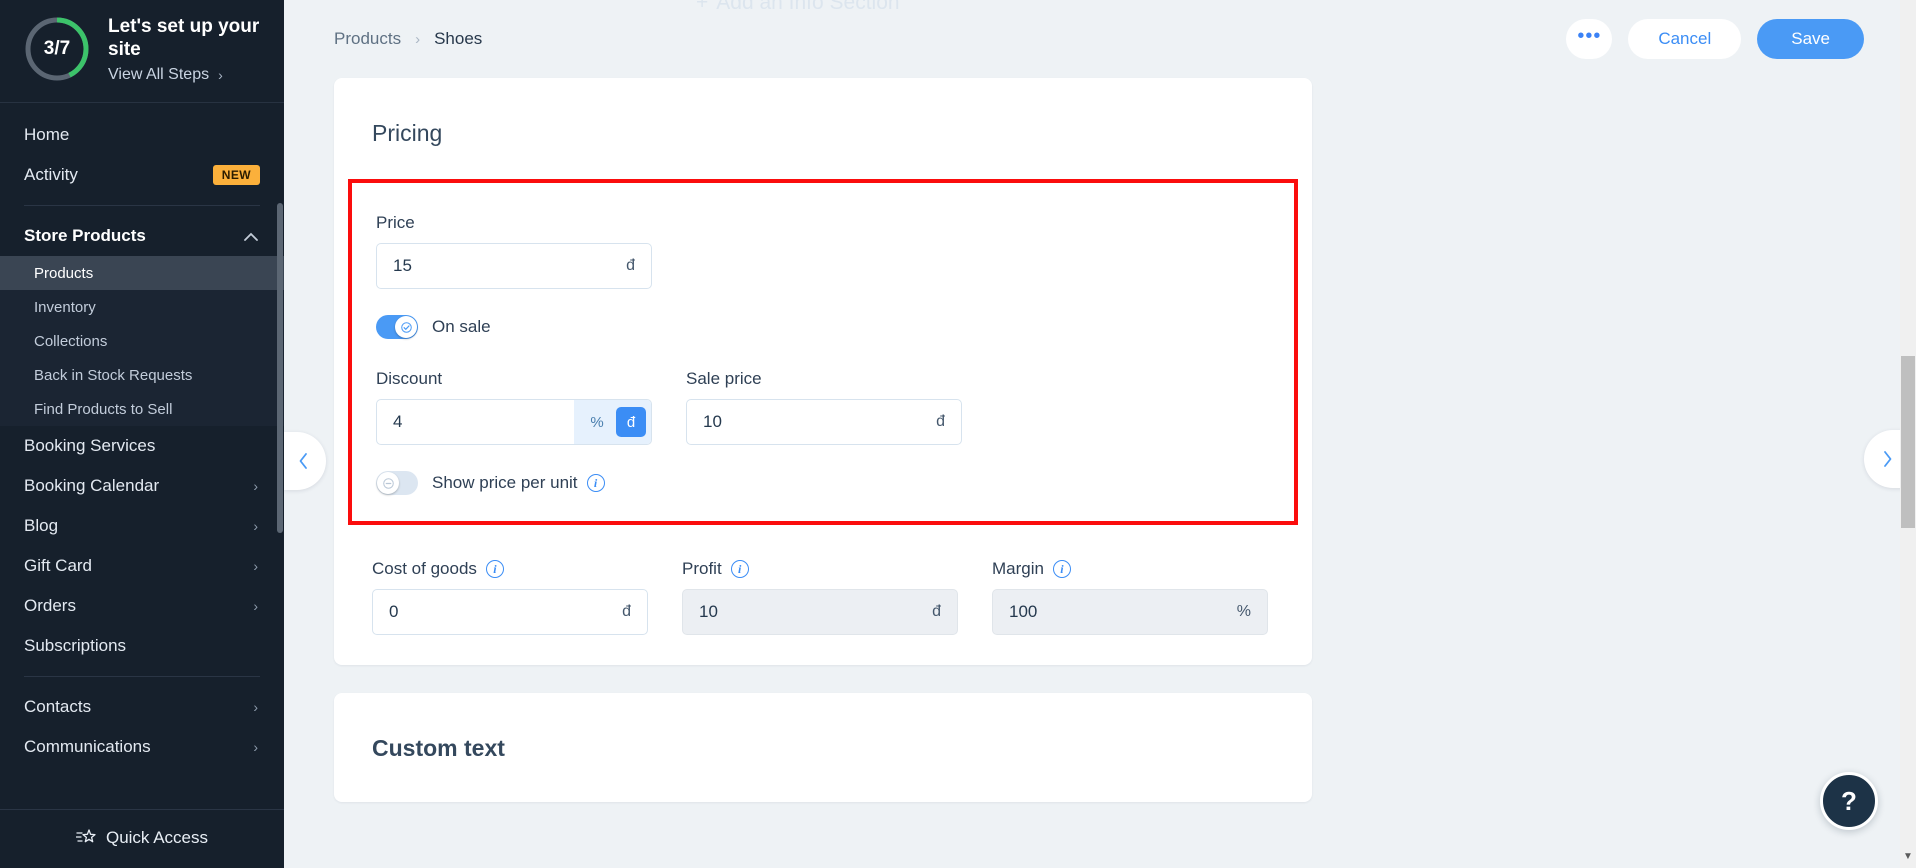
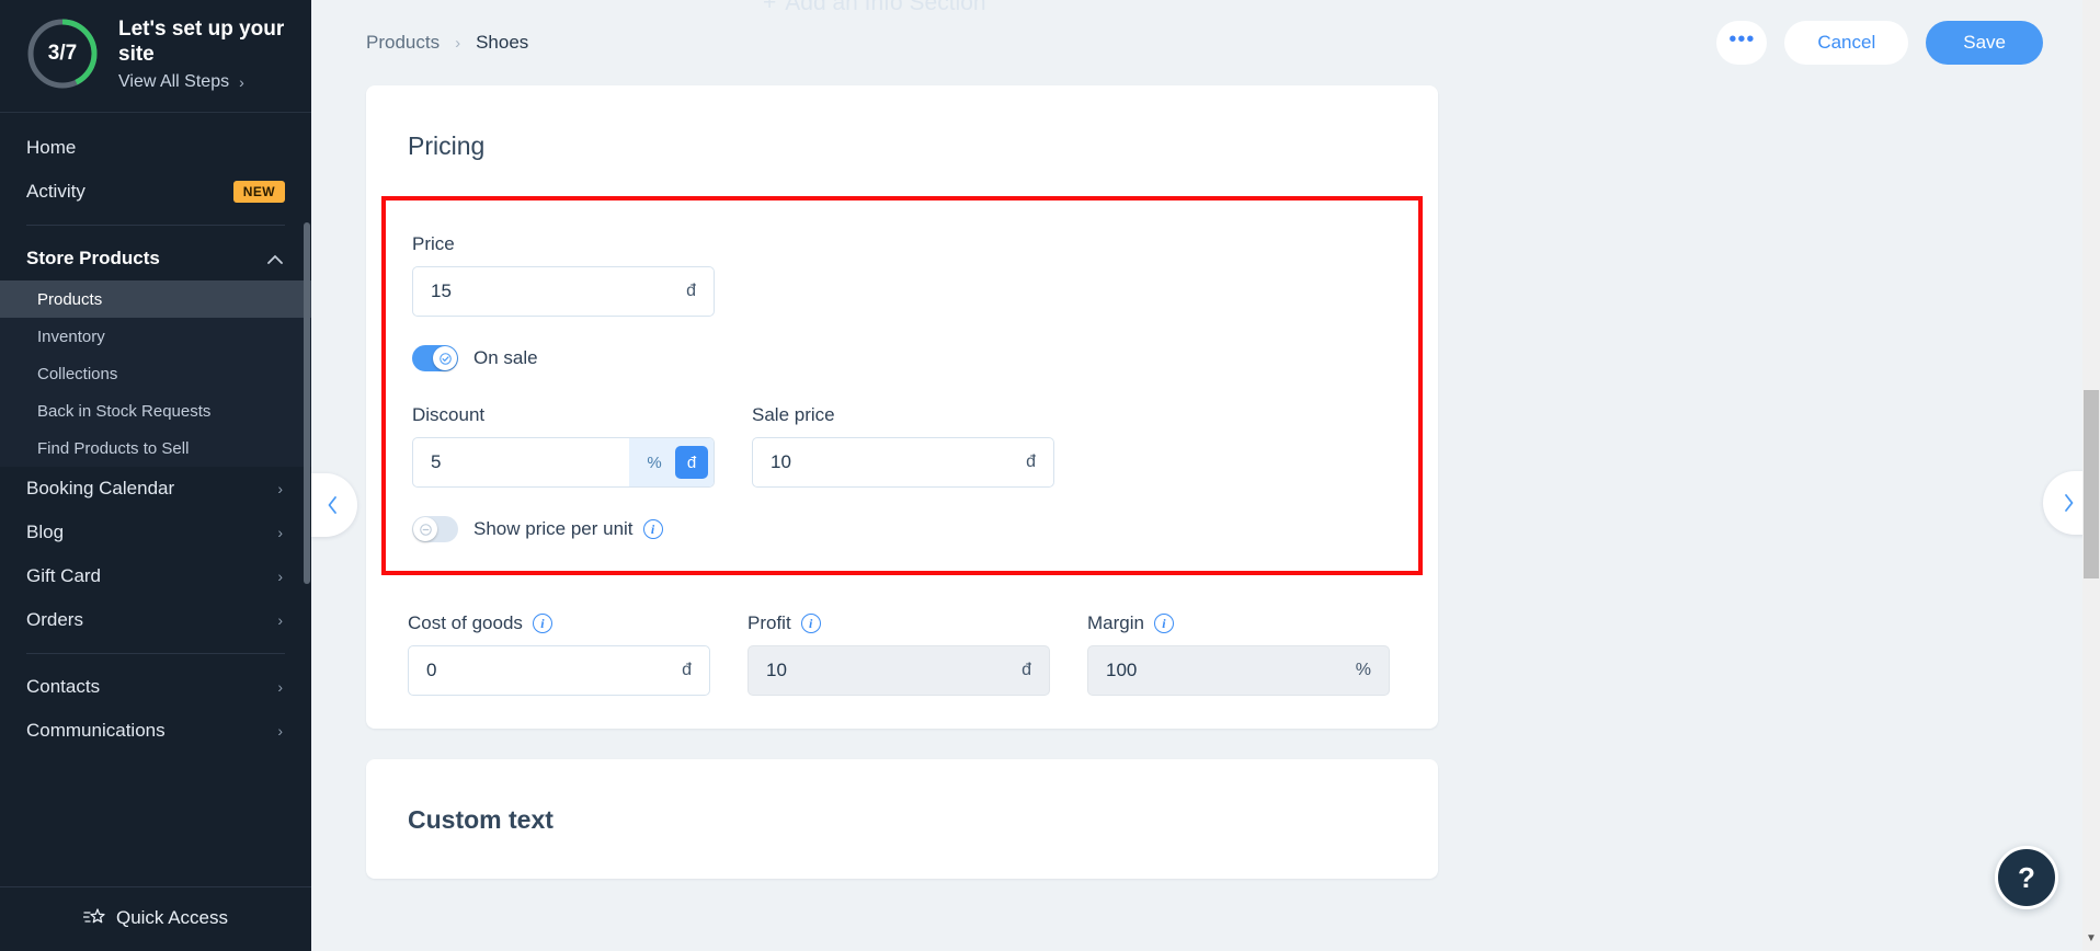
  3/7
  Let's set up your site
  View All Steps
  ›
  Home
  Activity
  NEW
  Store Products
  Products
  Inventory
  Collections
  Back in Stock Requests
  Find Products to Sell
- Booking Services
  Booking Calendar
  ›
  Blog
  ›
  Gift Card
  ›
  Orders
  ›
- Subscriptions
  Contacts
  ›
  Communications
  ›
  Quick Access
  Products
  ›
  Shoes
  •••
  Cancel
  Save
  Pricing
  Price
  15
  đ
  On sale
  Discount
- 4
+ 5
  %
  đ
  Sale price
  10
  đ
  Show price per unit
  i
  Cost of goods
  i
  0
  đ
  Profit
  i
  10
  đ
  Margin
  i
  100
  %
  Custom text
  ?
  ▼
